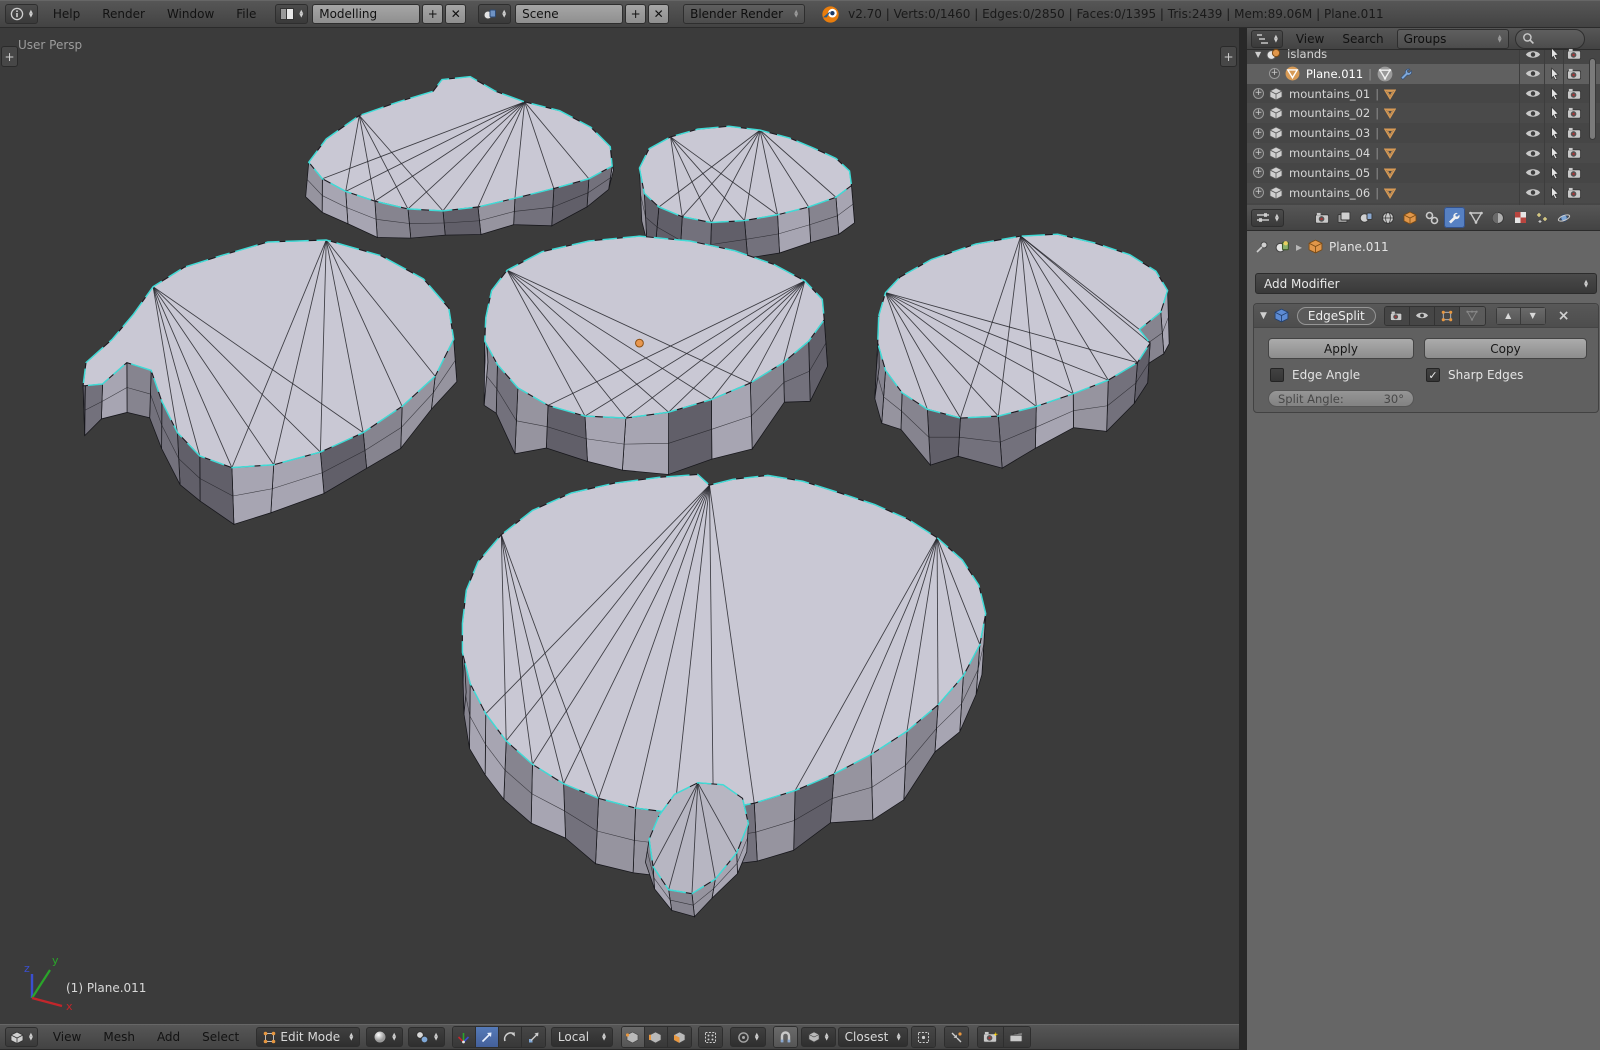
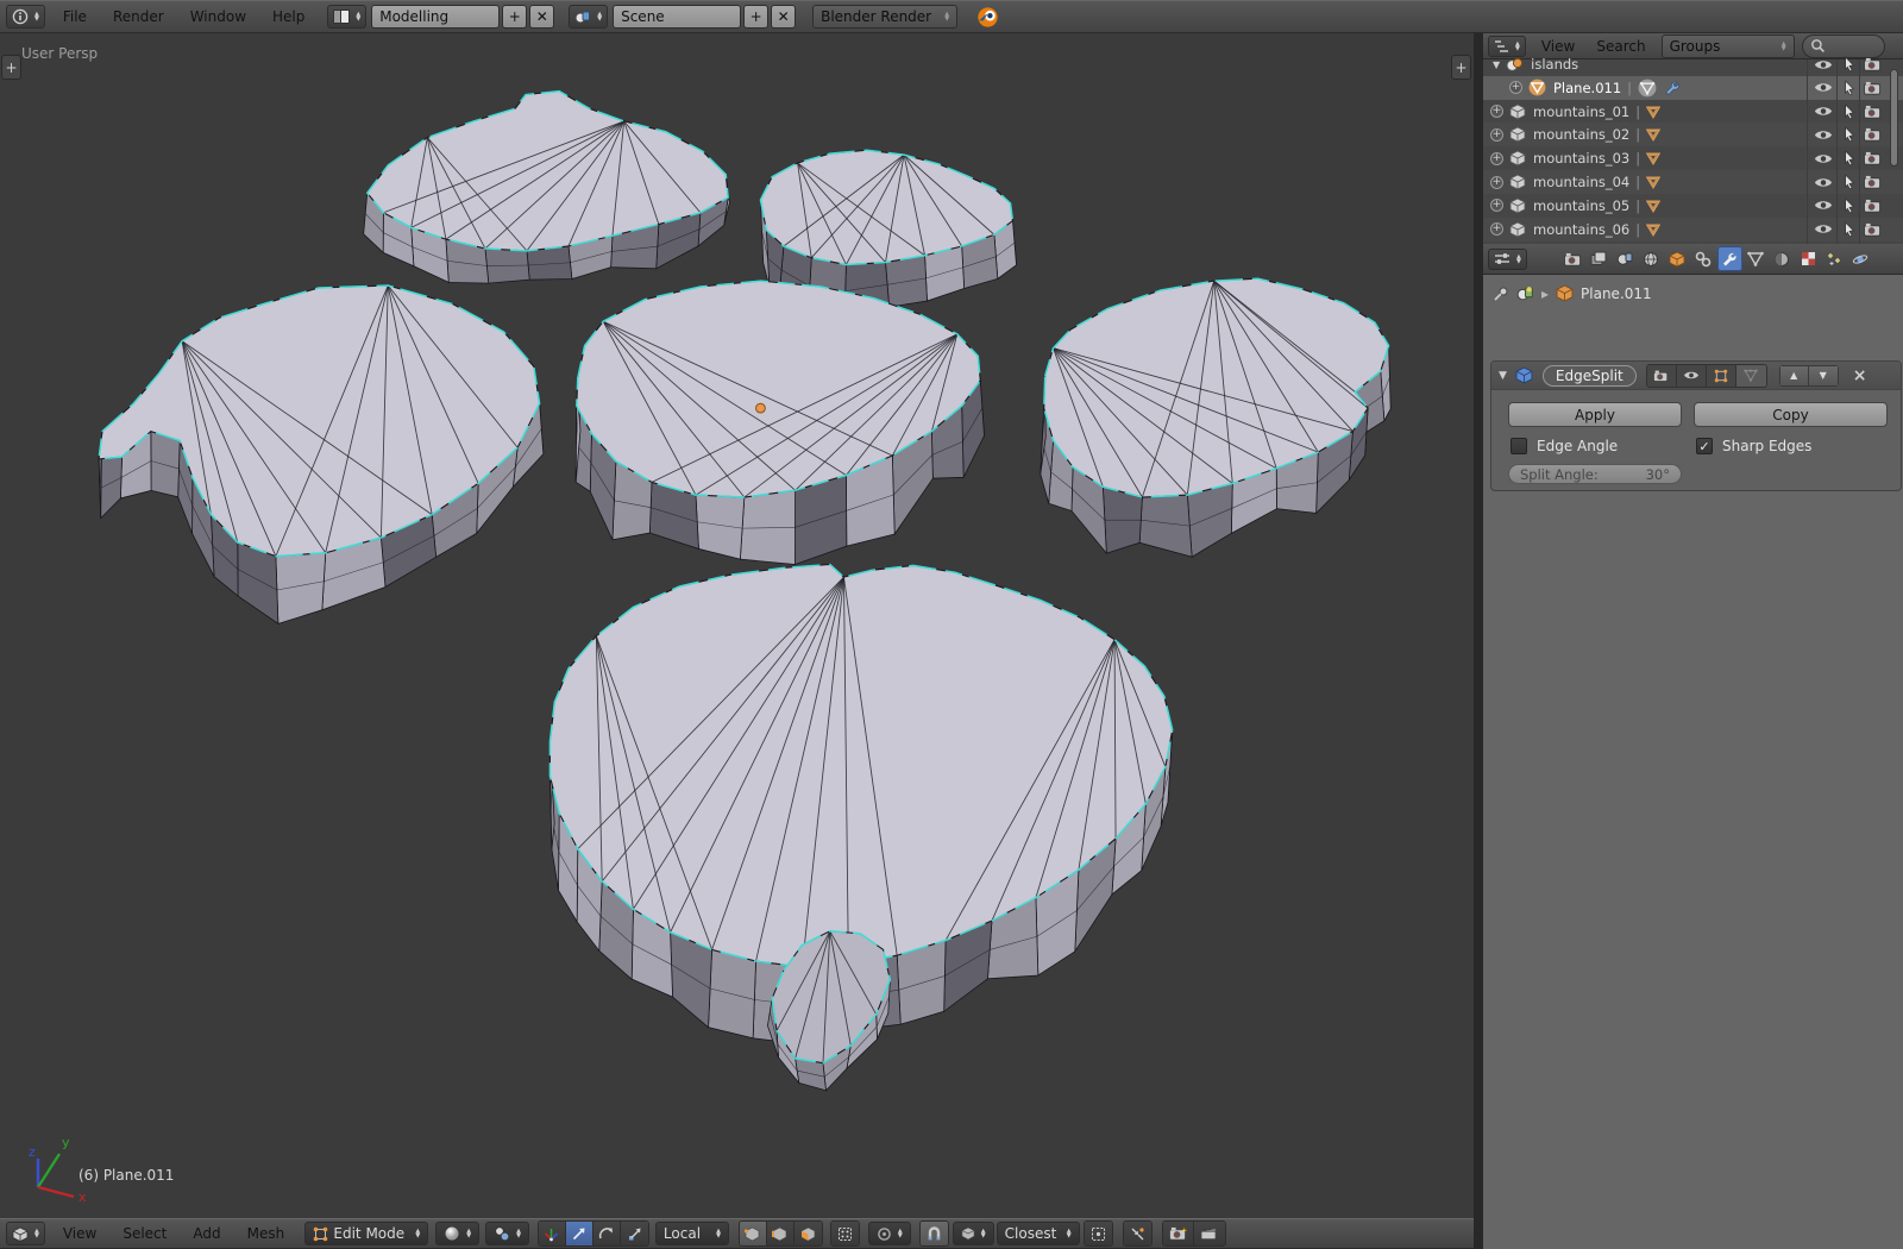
- Help
+ File
  Render
  Window
- File
+ Help
  Modelling
  +
  ✕
  Scene
  +
  ✕
  Blender Render
- v2.70 | Verts:0/1460 | Edges:0/2850 | Faces:0/1395 | Tris:2439 | Mem:89.06M | Plane.011
  User Persp
- (1) Plane.011
+ (6) Plane.011
  +
  +
  z
  y
  x
  View
- Mesh
+ Select
  Add
- Select
+ Mesh
  Edit Mode
  Local
  Closest
  View
  Search
  Groups
  ▼
  islands
  +
  Plane.011
  |
  +
  mountains_01
  |
  +
  mountains_02
  |
  +
  mountains_03
  |
  +
  mountains_04
  |
  +
  mountains_05
  |
  +
  mountains_06
  |
  ▸
  Plane.011
- Add Modifier
  ▼
  EdgeSplit
  ▲
  ▼
  ×
  Apply
  Copy
  Edge Angle
  ✓
  Sharp Edges
  Split Angle:
  30°
